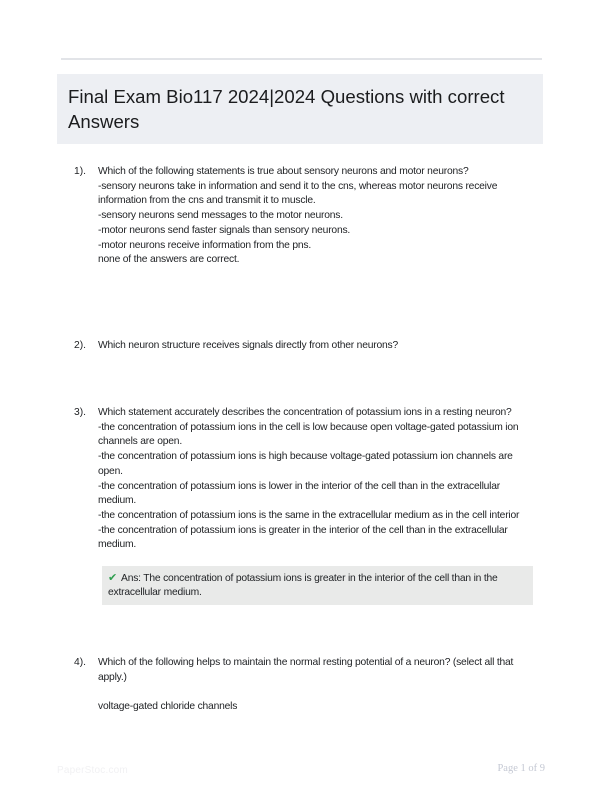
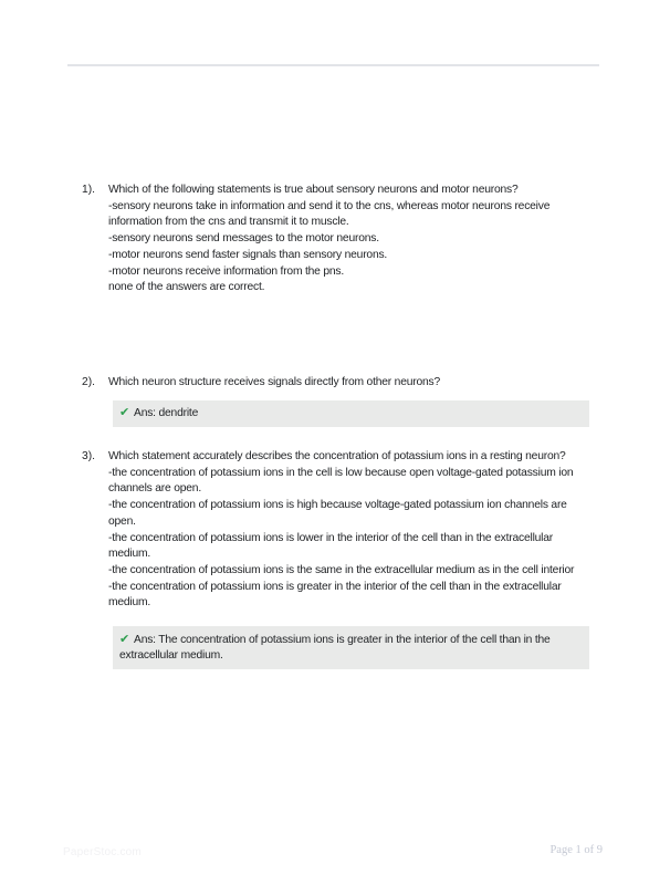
- Final Exam Bio117 2024|2024 Questions with correct Answers
  1).
  Which of the following statements is true about sensory neurons and motor neurons?
  -sensory neurons take in information and send it to the cns, whereas motor neurons receive information from the cns and transmit it to muscle.
  -sensory neurons send messages to the motor neurons.
  -motor neurons send faster signals than sensory neurons.
  -motor neurons receive information from the pns.
  none of the answers are correct.
  2).
  Which neuron structure receives signals directly from other neurons?
+ ✔ Ans: dendrite
  3).
  Which statement accurately describes the concentration of potassium ions in a resting neuron?
  -the concentration of potassium ions in the cell is low because open voltage-gated potassium ion channels are open.
  -the concentration of potassium ions is high because voltage-gated potassium ion channels are open.
  -the concentration of potassium ions is lower in the interior of the cell than in the extracellular medium.
  -the concentration of potassium ions is the same in the extracellular medium as in the cell interior
  -the concentration of potassium ions is greater in the interior of the cell than in the extracellular medium.
  ✔ Ans: The concentration of potassium ions is greater in the interior of the cell than in the extracellular medium.
- 4).
- Which of the following helps to maintain the normal resting potential of a neuron? (select all that apply.)
- voltage-gated chloride channels
  Page 1 of 9
